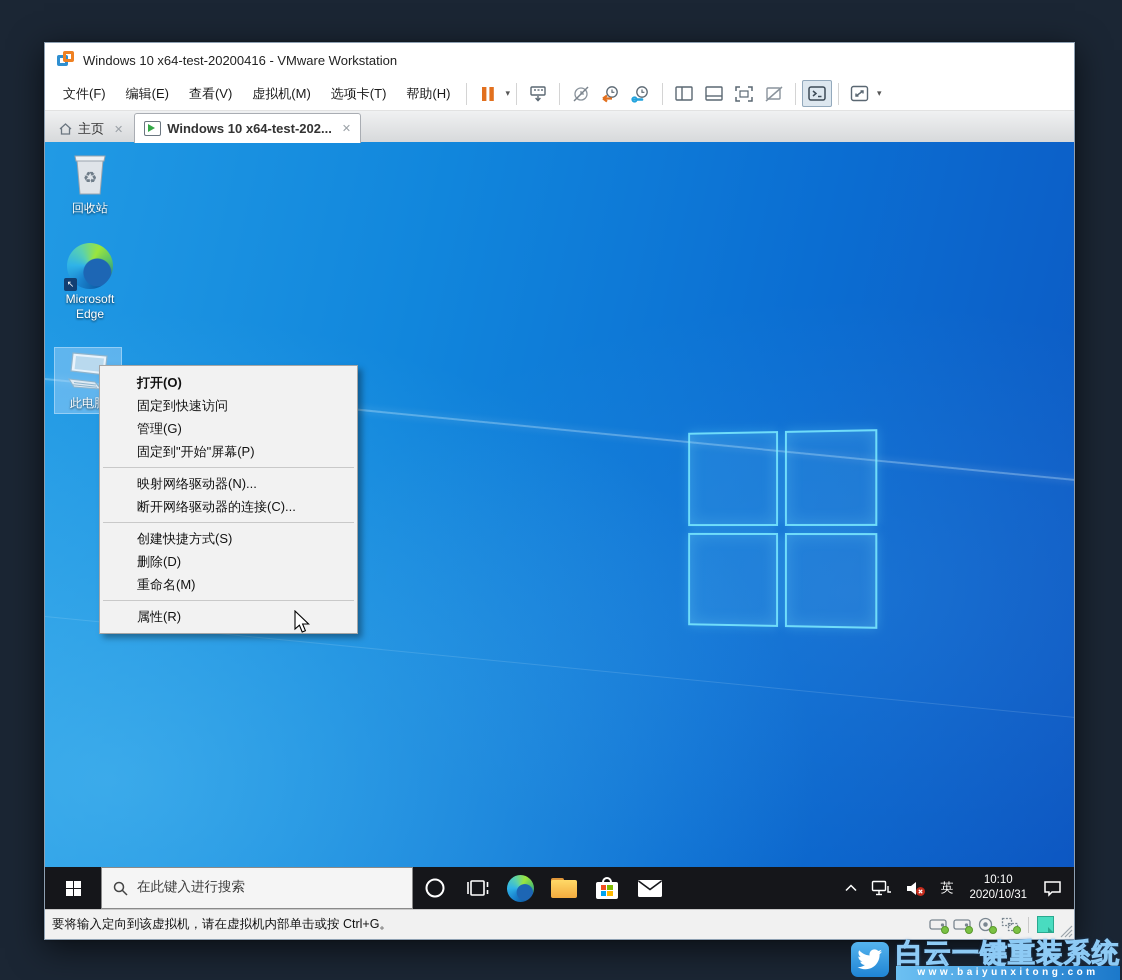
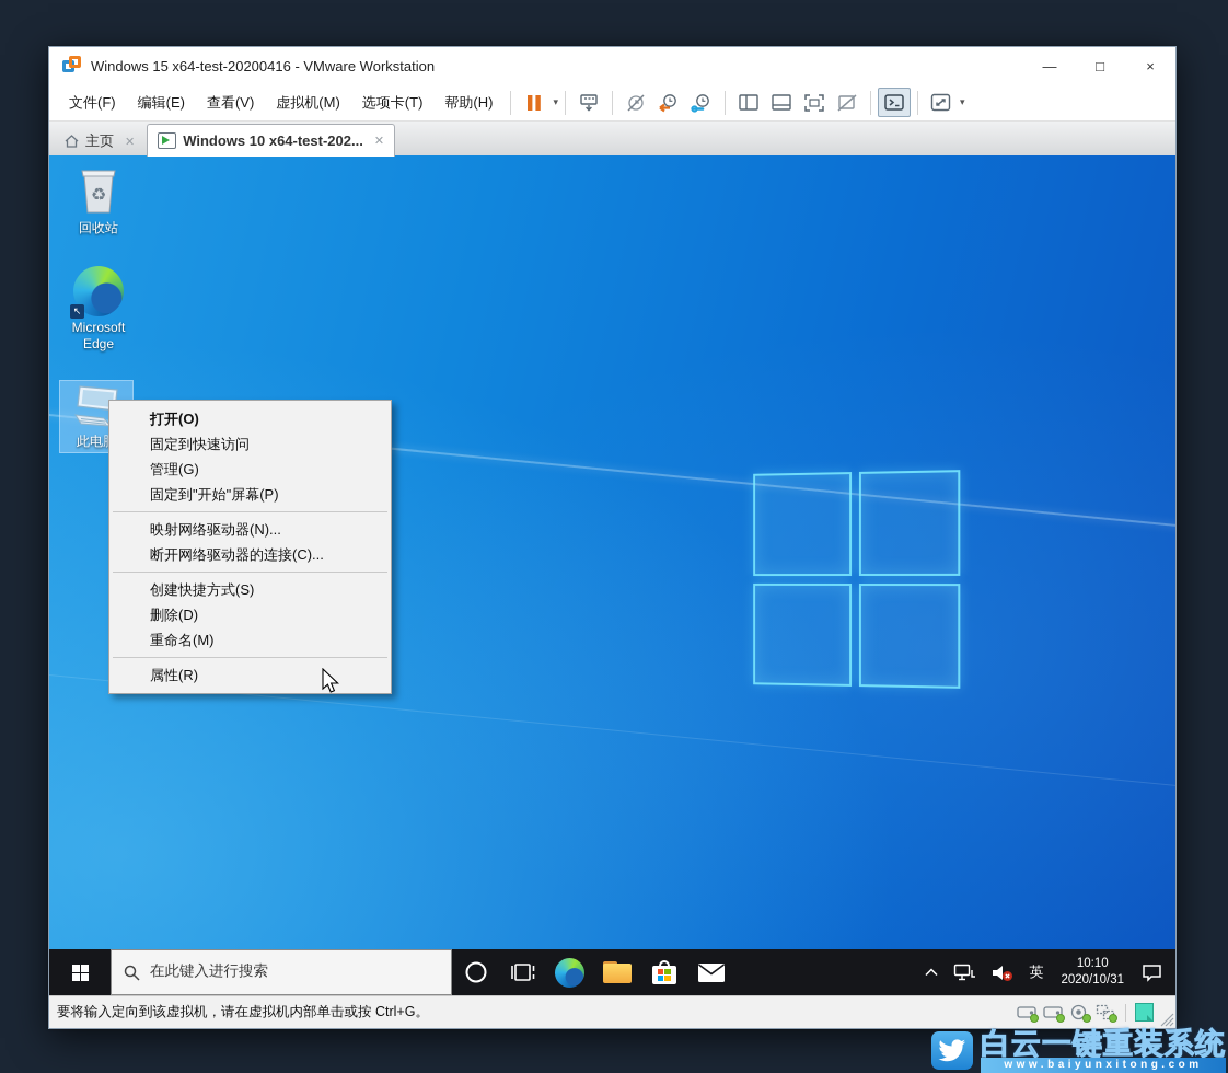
- Windows 10 x64-test-20200416 - VMware Workstation
+ Windows 15 x64-test-20200416 - VMware Workstation
+ —
+ □
+ ×
  文件(F)
  编辑(E)
  查看(V)
  虚拟机(M)
  选项卡(T)
  帮助(H)
  ▾
  ▾
  主页
  ✕
  Windows 10 x64-test-202...
  ✕
  ♻
  回收站
  ↖
  Microsoft Edge
  打开(O)
  固定到快速访问
  管理(G)
  固定到"开始"屏幕(P)
  映射网络驱动器(N)...
  断开网络驱动器的连接(C)...
  创建快捷方式(S)
  删除(D)
  重命名(M)
  属性(R)
  在此键入进行搜索
  英
  10:10
  2020/10/31
  要将输入定向到该虚拟机，请在虚拟机内部单击或按 Ctrl+G。
  白云一键重装系统
  www.baiyunxitong.com
